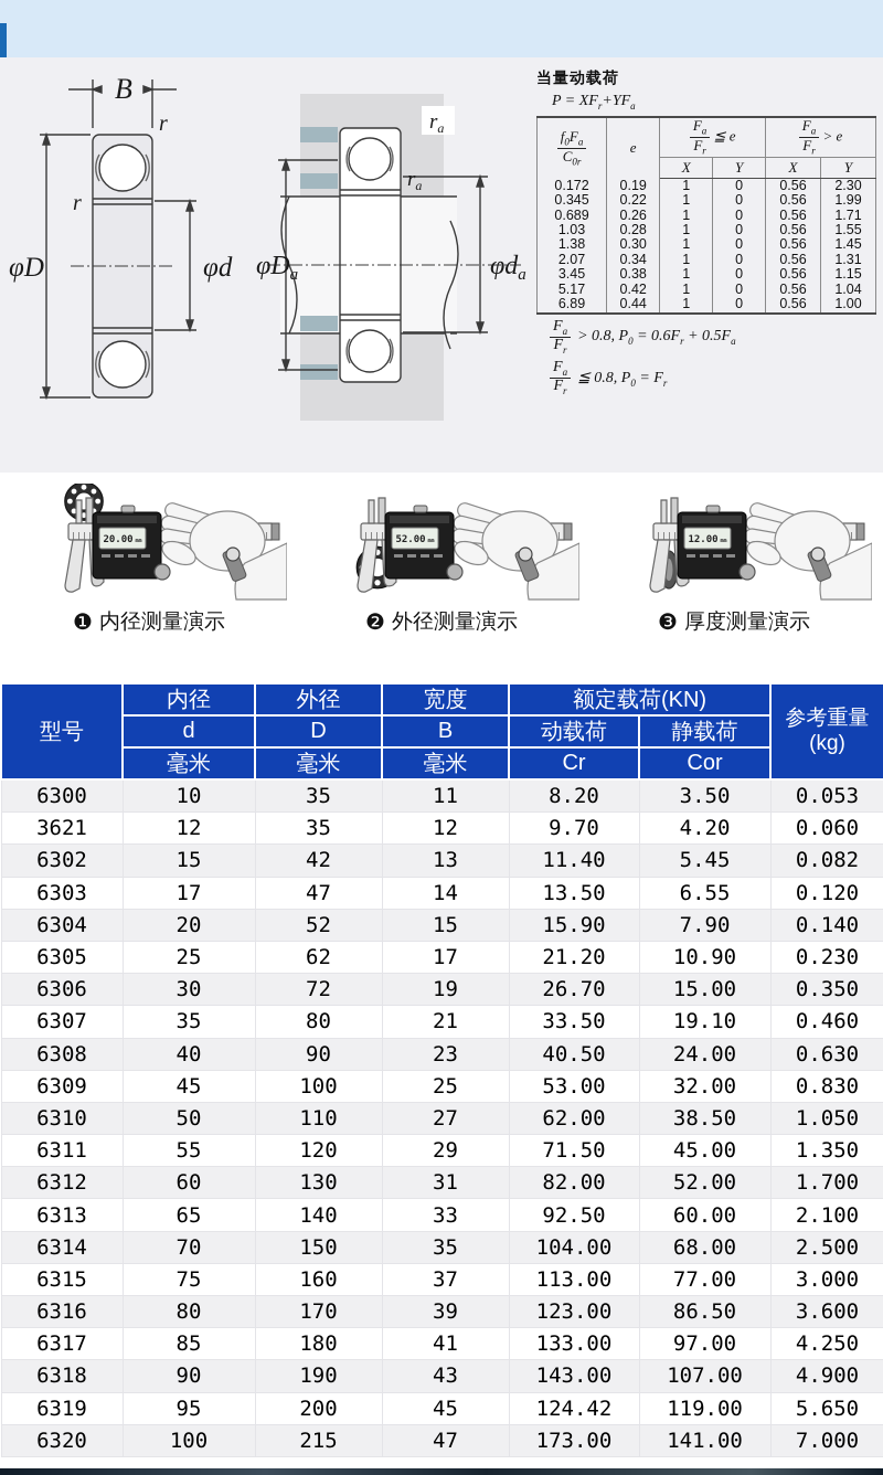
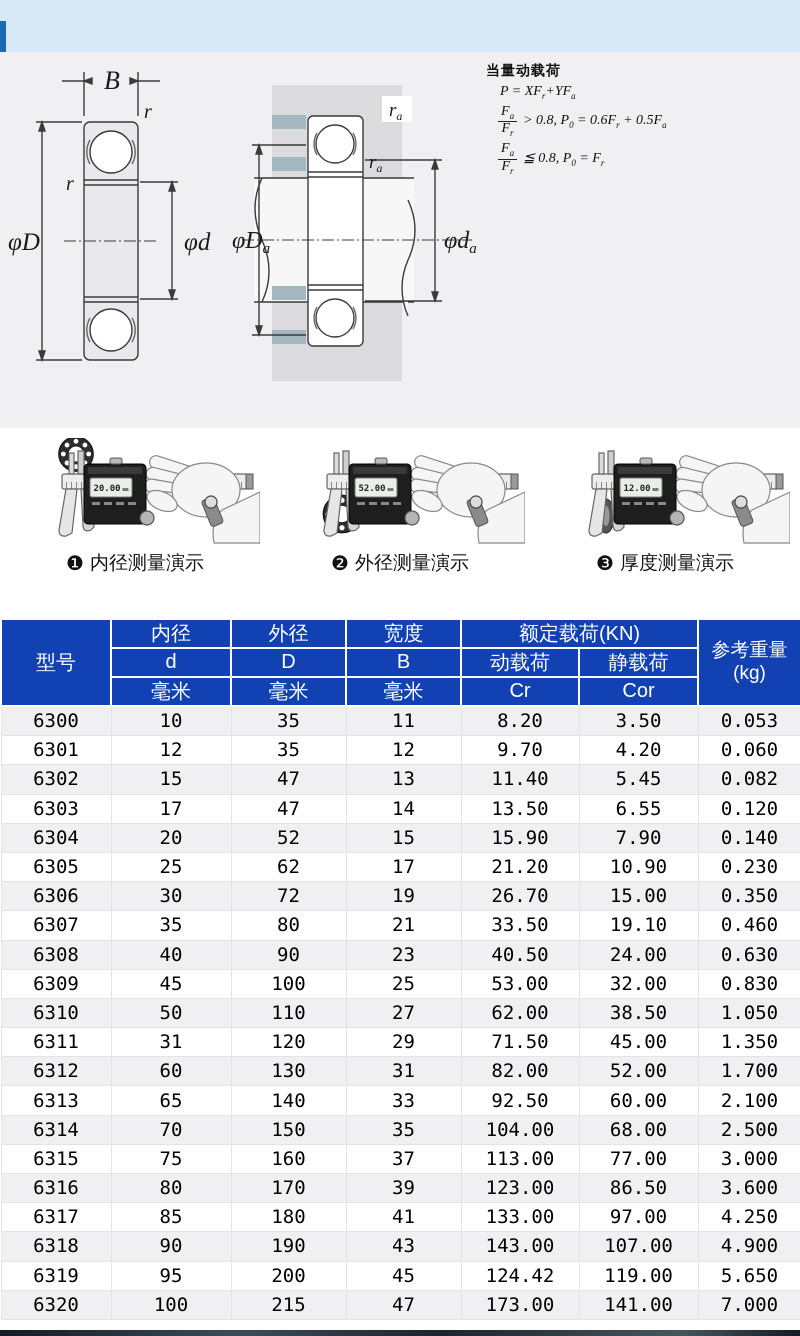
  B
  r
  r
  φD
  φd
  ra
  ra
  φDa
  φda
  当量动载荷
  P = XFr+YFa
- f0Fa C0r	e	Fa Fr ≦ e	Fa Fr > e
- X	Y	X	Y
- 0.172	0.19	1	0	0.56	2.30
- 0.345	0.22	1	0	0.56	1.99
- 0.689	0.26	1	0	0.56	1.71
- 1.03	0.28	1	0	0.56	1.55
- 1.38	0.30	1	0	0.56	1.45
- 2.07	0.34	1	0	0.56	1.31
- 3.45	0.38	1	0	0.56	1.15
- 5.17	0.42	1	0	0.56	1.04
- 6.89	0.44	1	0	0.56	1.00
  Fa
  Fr
  > 0.8, P0 = 0.6Fr + 0.5Fa
  Fa
  Fr
  ≦ 0.8, P0 = Fr
  20.00
  ❶
  内径测量演示
  52.00
  ❷
  外径测量演示
  12.00
  ❸
  厚度测量演示
  型号	内径	外径	宽度	额定载荷(KN)	参考重量 (kg)
  d	D	B	动载荷	静载荷
  毫米	毫米	毫米	Cr	Cor
  6300	10	35	11	8.20	3.50	0.053
- 3621	12	35	12	9.70	4.20	0.060
+ 6301	12	35	12	9.70	4.20	0.060
- 6302	15	42	13	11.40	5.45	0.082
+ 6302	15	47	13	11.40	5.45	0.082
  6303	17	47	14	13.50	6.55	0.120
  6304	20	52	15	15.90	7.90	0.140
  6305	25	62	17	21.20	10.90	0.230
  6306	30	72	19	26.70	15.00	0.350
  6307	35	80	21	33.50	19.10	0.460
  6308	40	90	23	40.50	24.00	0.630
  6309	45	100	25	53.00	32.00	0.830
  6310	50	110	27	62.00	38.50	1.050
- 6311	55	120	29	71.50	45.00	1.350
+ 6311	31	120	29	71.50	45.00	1.350
  6312	60	130	31	82.00	52.00	1.700
  6313	65	140	33	92.50	60.00	2.100
  6314	70	150	35	104.00	68.00	2.500
  6315	75	160	37	113.00	77.00	3.000
  6316	80	170	39	123.00	86.50	3.600
  6317	85	180	41	133.00	97.00	4.250
  6318	90	190	43	143.00	107.00	4.900
  6319	95	200	45	124.42	119.00	5.650
  6320	100	215	47	173.00	141.00	7.000
